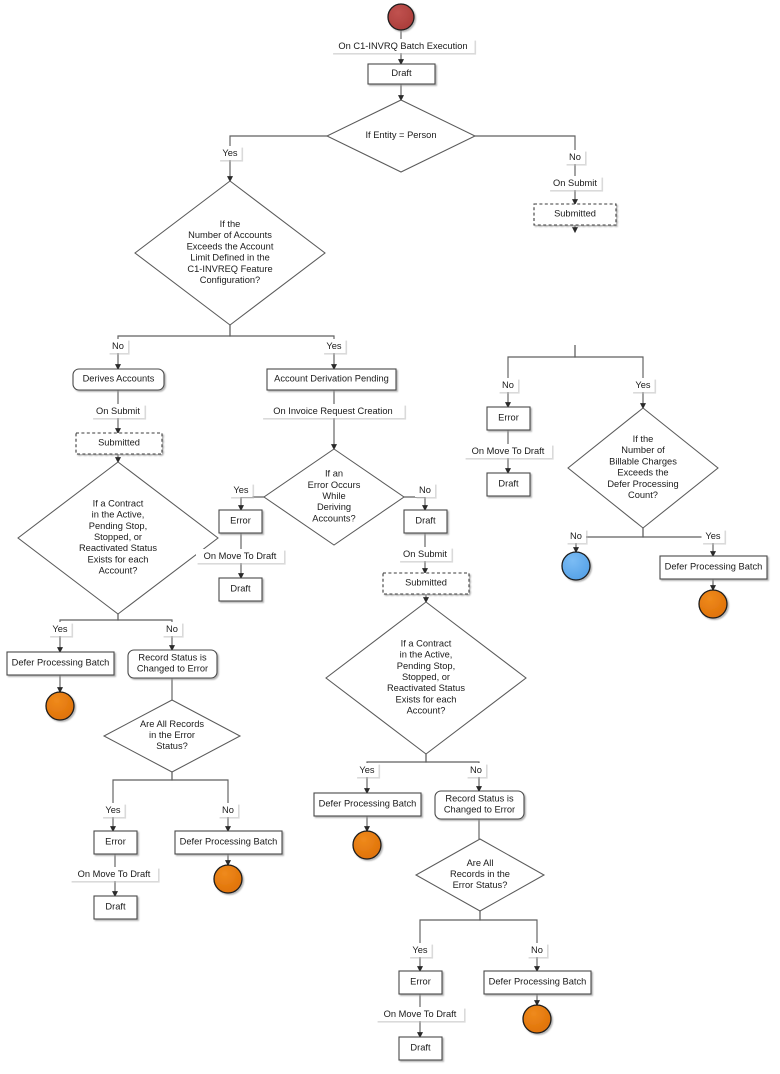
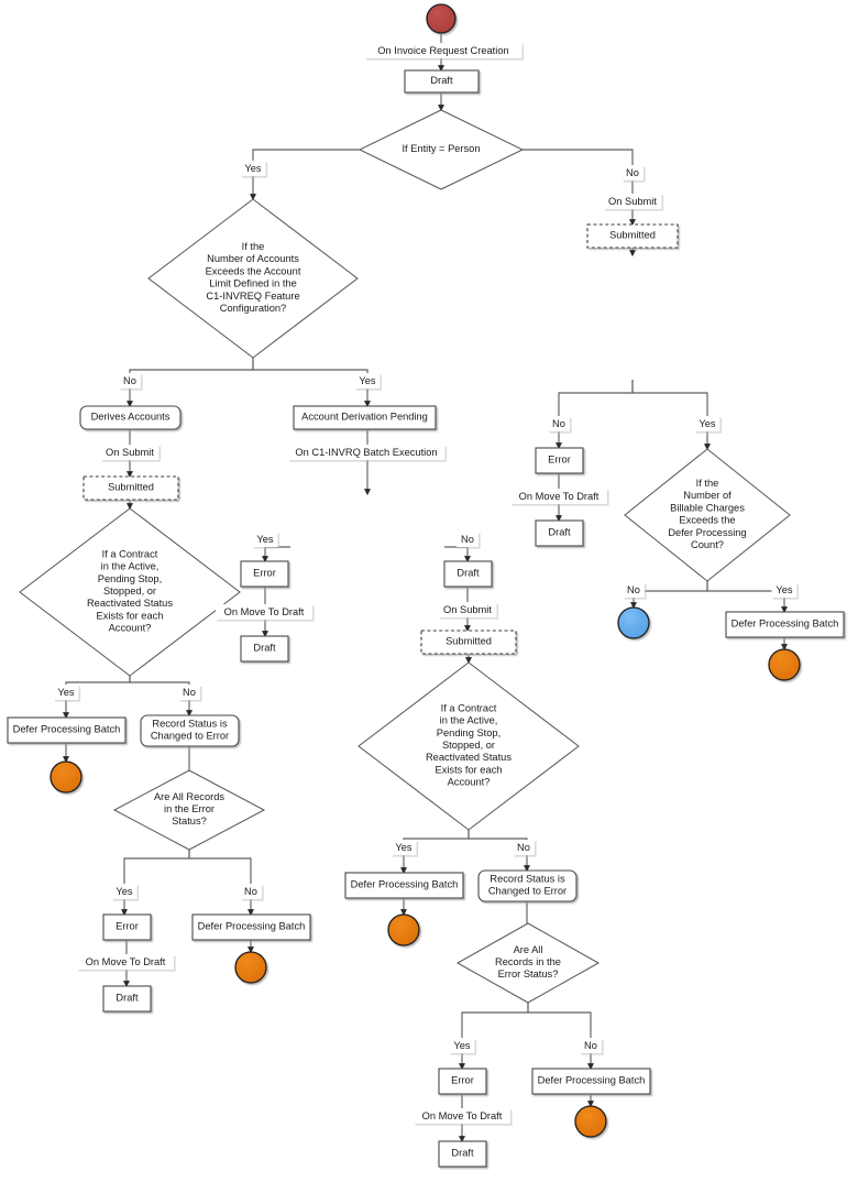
  Draft
  If Entity = Person
  If the Number of Accounts Exceeds the Account Limit Defined in the C1-INVREQ Feature Configuration?
  Derives Accounts
  Submitted
  If a Contract in the Active, Pending Stop, Stopped, or Reactivated Status Exists for each Account?
  Defer Processing Batch
  Record Status is Changed to Error
  Are All Records in the Error Status?
  Error
  Draft
  Defer Processing Batch
  Account Derivation Pending
- If an Error Occurs While Deriving Accounts?
  Error
  Draft
  Draft
  Submitted
  If a Contract in the Active, Pending Stop, Stopped, or Reactivated Status Exists for each Account?
  Defer Processing Batch
  Record Status is Changed to Error
  Are All Records in the Error Status?
  Error
  Draft
  Defer Processing Batch
  Submitted
  Error
  Draft
  If the Number of Billable Charges Exceeds the Defer Processing Count?
  Defer Processing Batch
- On C1-INVRQ Batch Execution
+ On Invoice Request Creation
  Yes
  No
  On Submit
  No
  Yes
  On Submit
- On Invoice Request Creation
+ On C1-INVRQ Batch Execution
  Yes
  No
  On Move To Draft
  On Submit
  Yes
  No
  Yes
  No
  On Move To Draft
  Yes
  No
  Yes
  No
  On Move To Draft
  No
  Yes
  On Move To Draft
  No
  Yes
